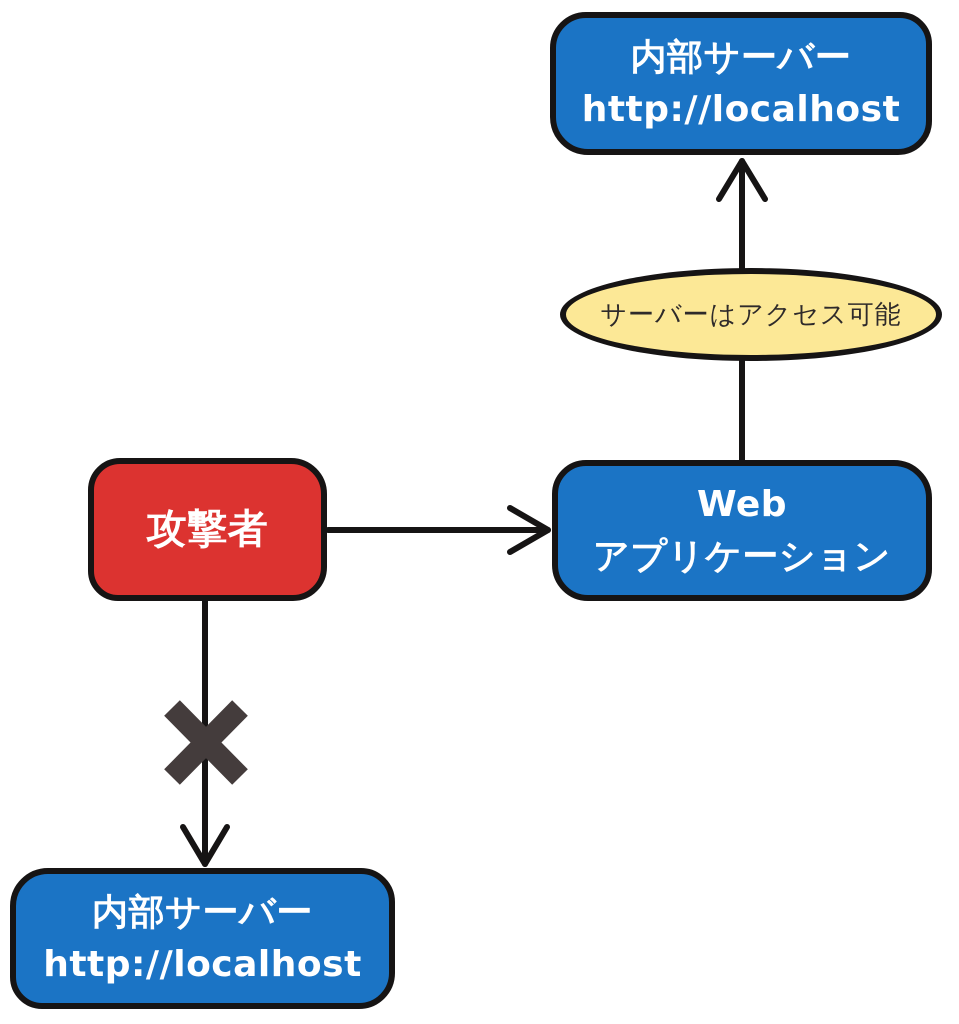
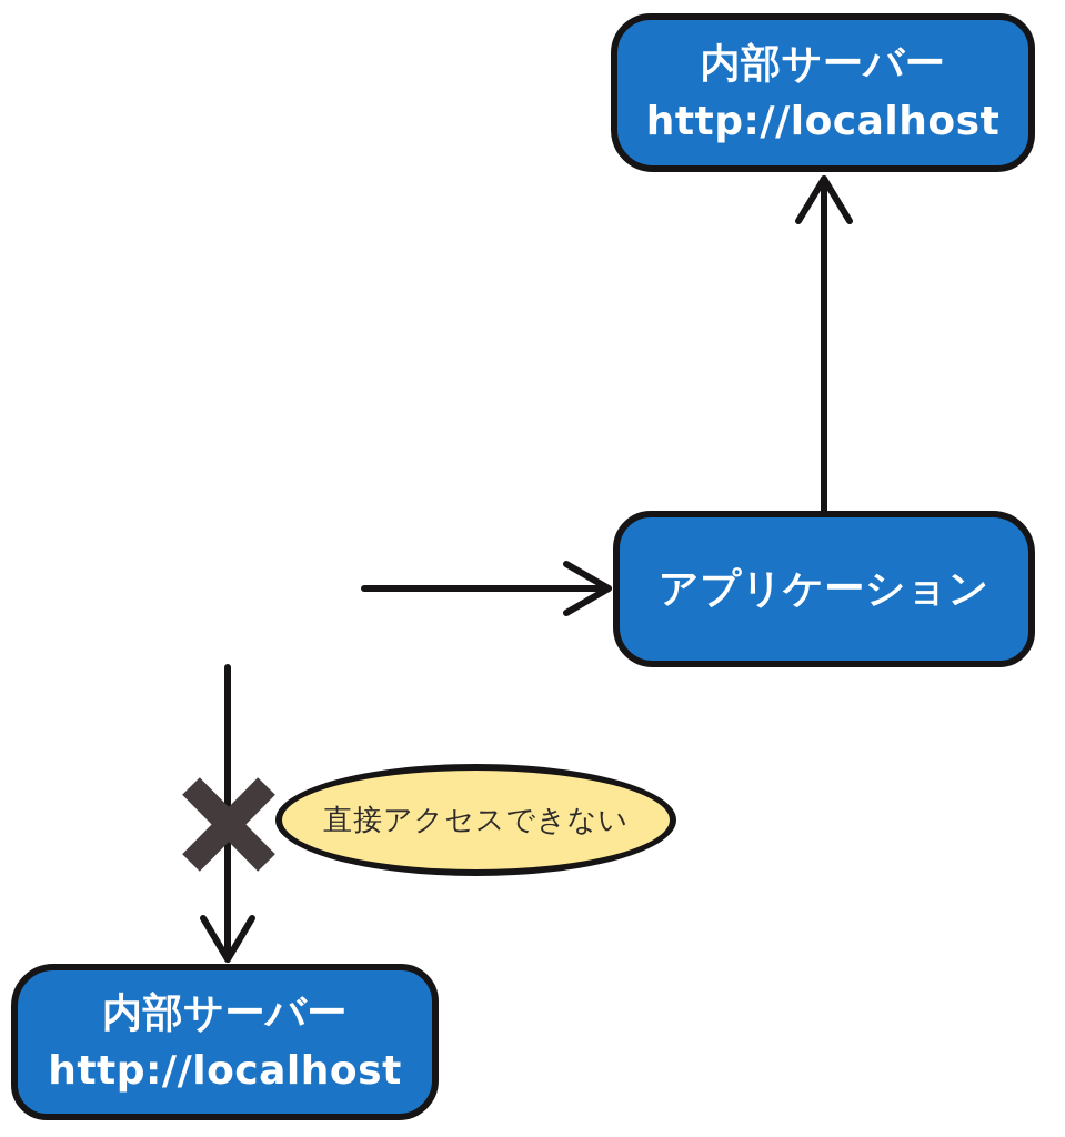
  内部サーバー
  http://localhost
- サーバーはアクセス可能
- 攻撃者
- Web
  アプリケーション
+ 直接アクセスできない
  内部サーバー
  http://localhost
